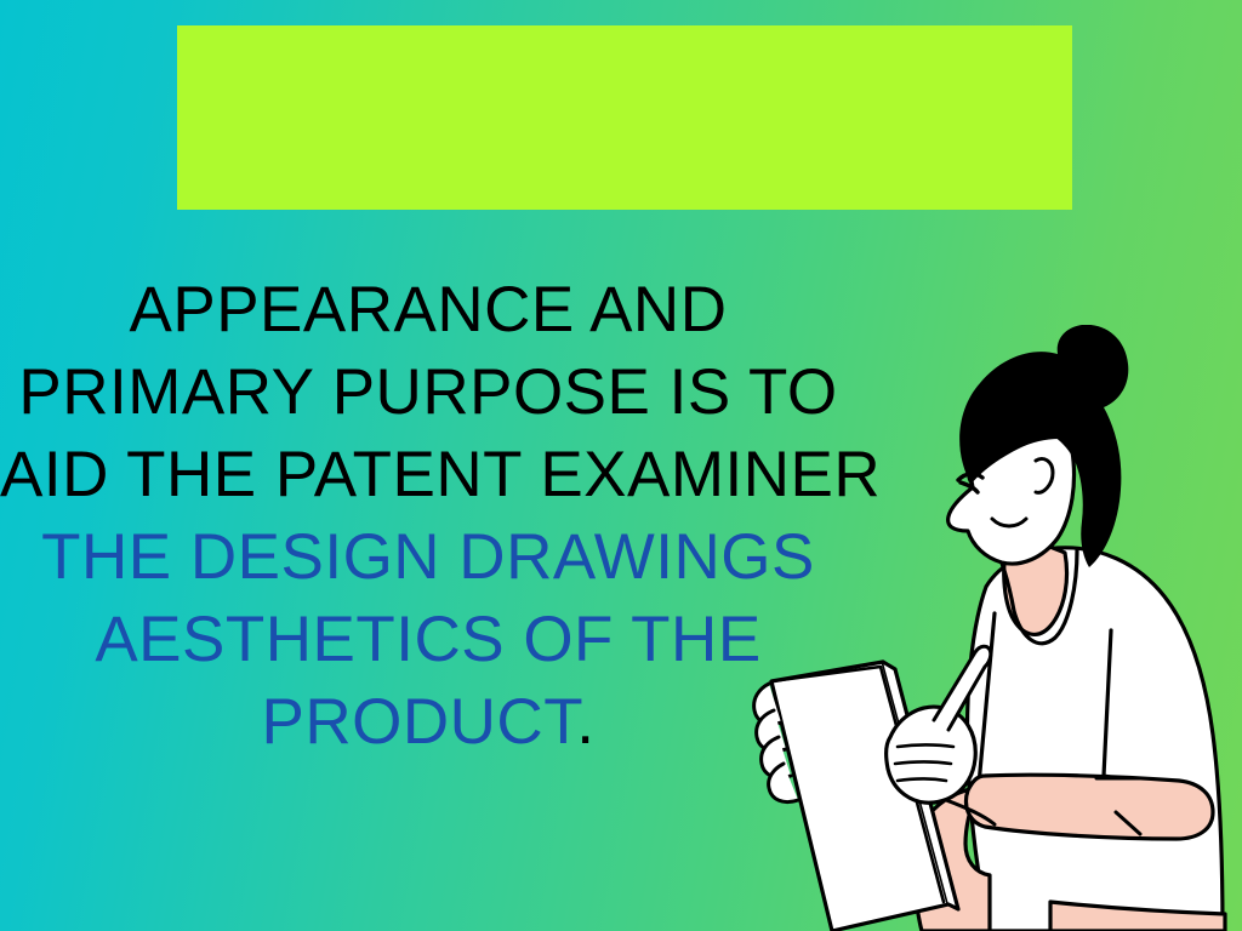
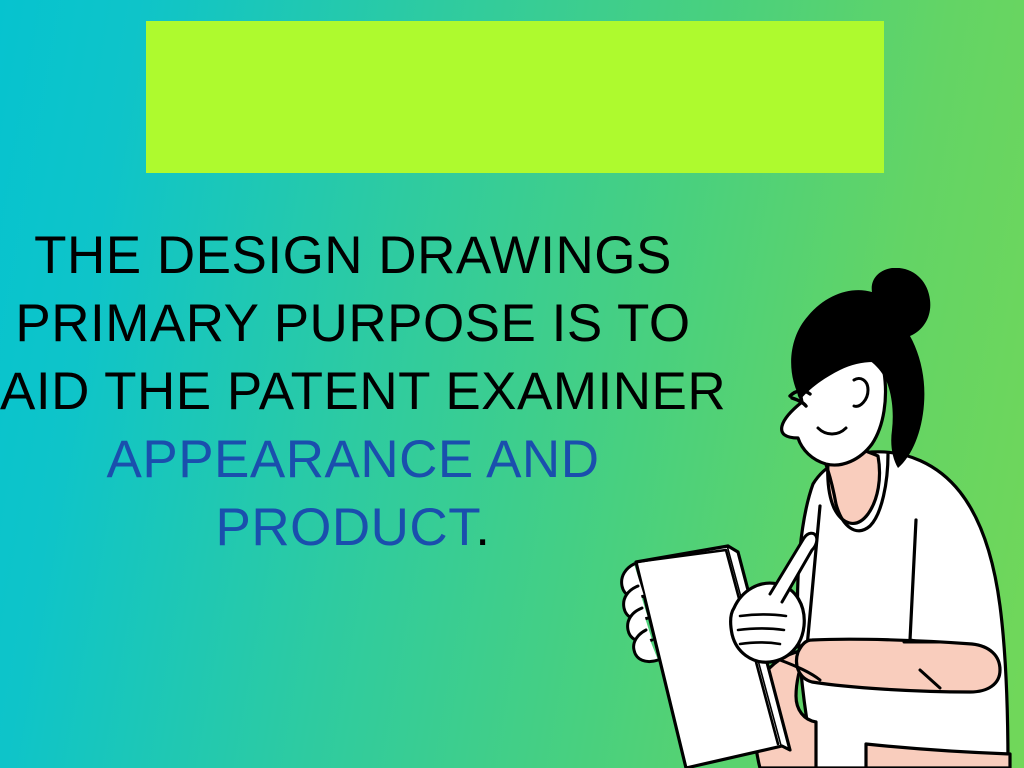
- APPEARANCE AND
+ THE DESIGN DRAWINGS
  PRIMARY PURPOSE IS TO
  AID THE PATENT EXAMINE
- THE DESIGN DRAWINGS
+ APPEARANCE AND
- AESTHETICS OF THE
  PRODUCT.
